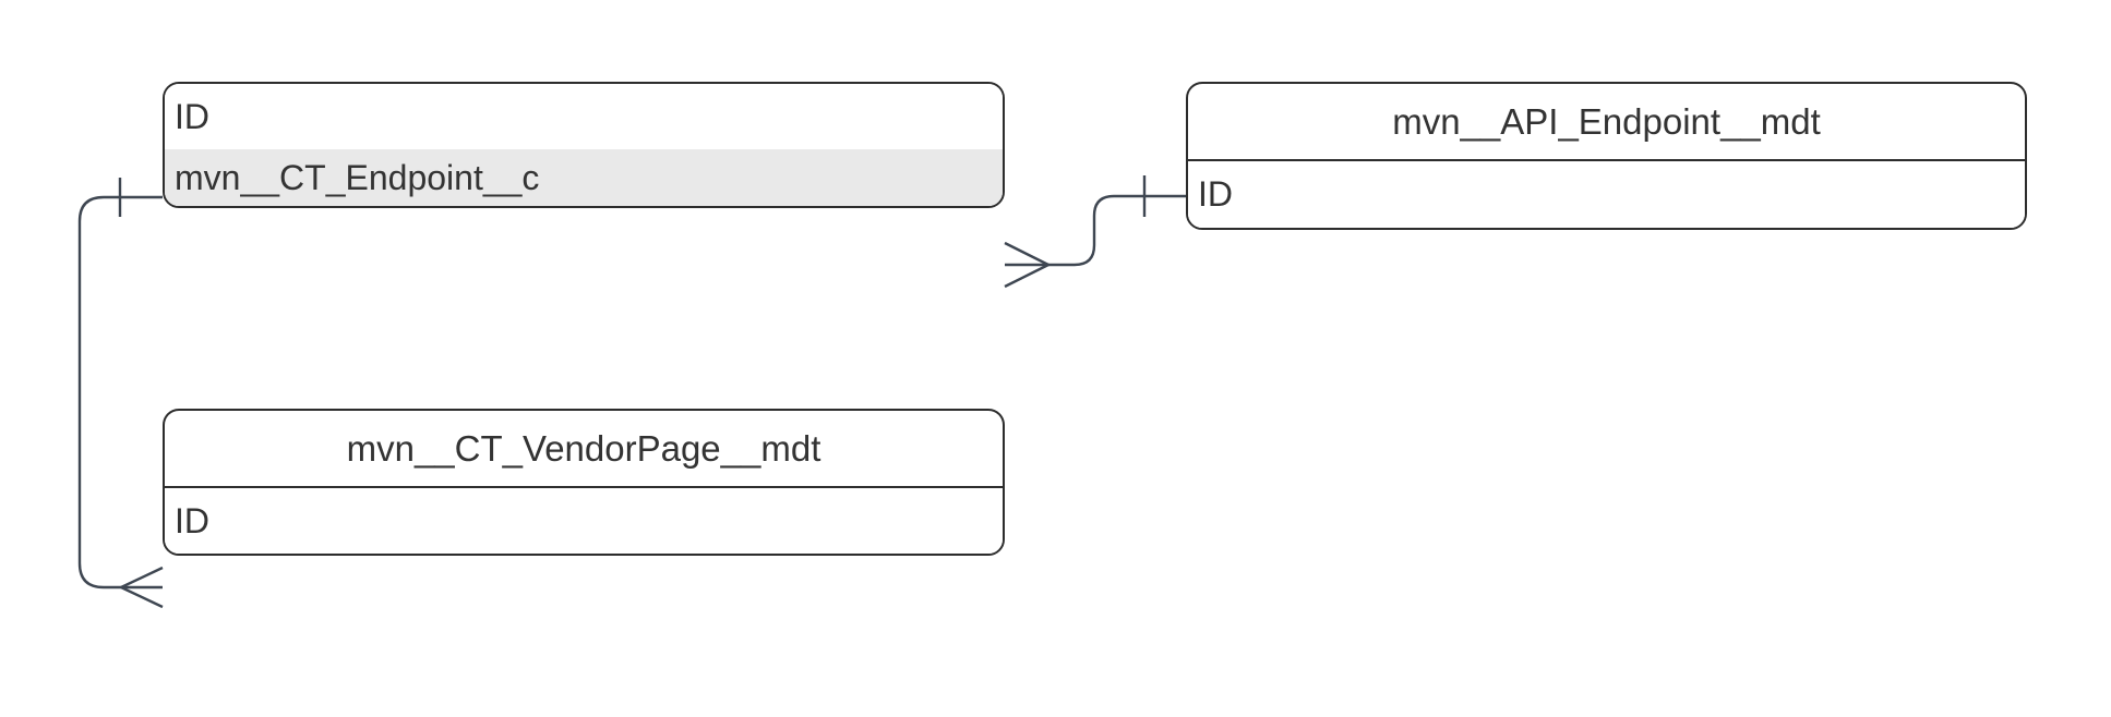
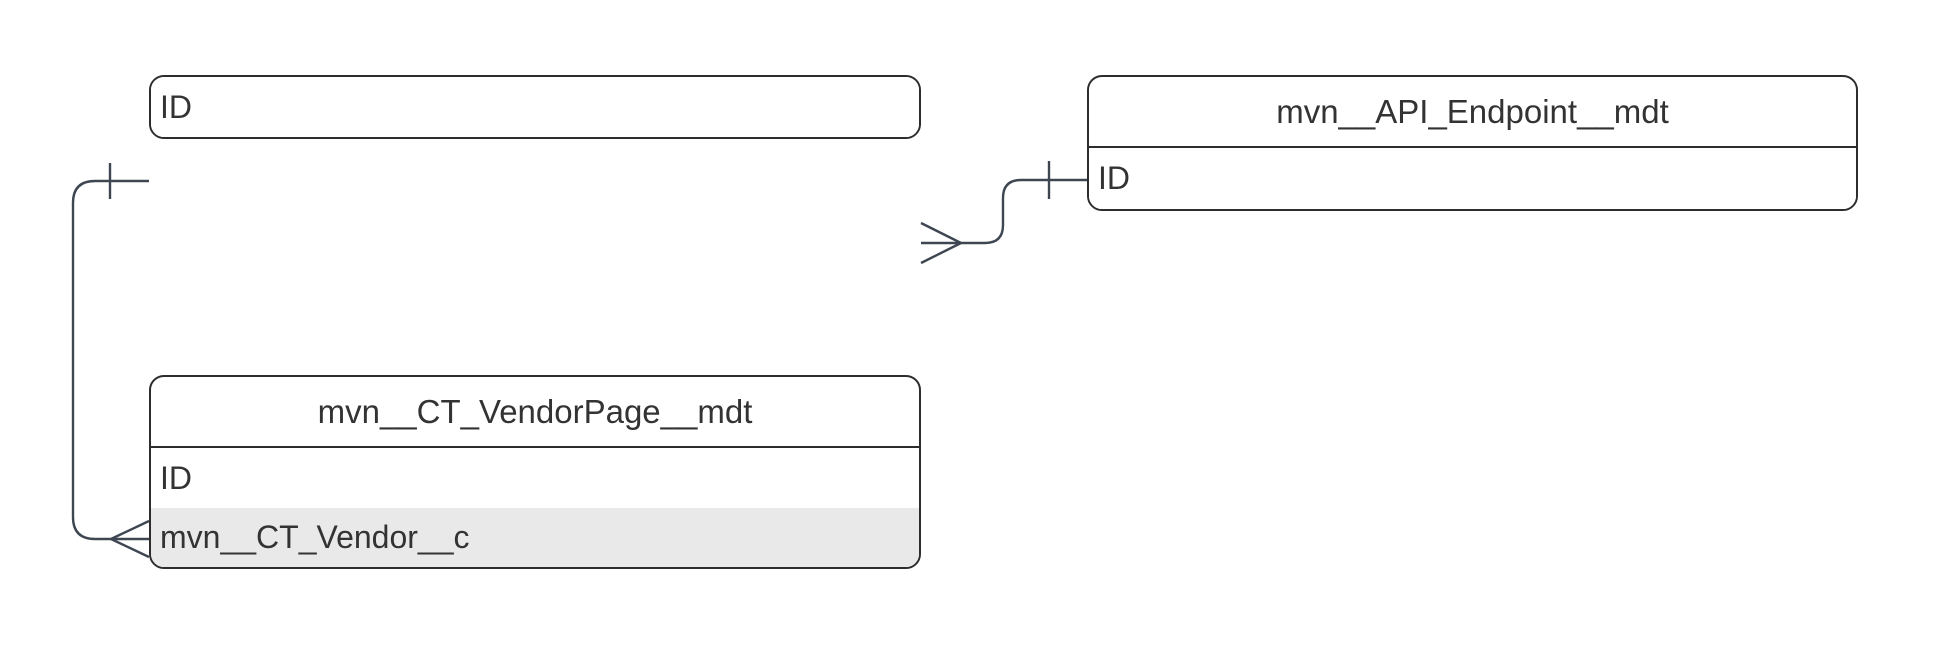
  ID
- mvn__CT_Endpoint__c
  mvn__API_Endpoint__mdt
  ID
  mvn__CT_VendorPage__mdt
  ID
+ mvn__CT_Vendor__c
